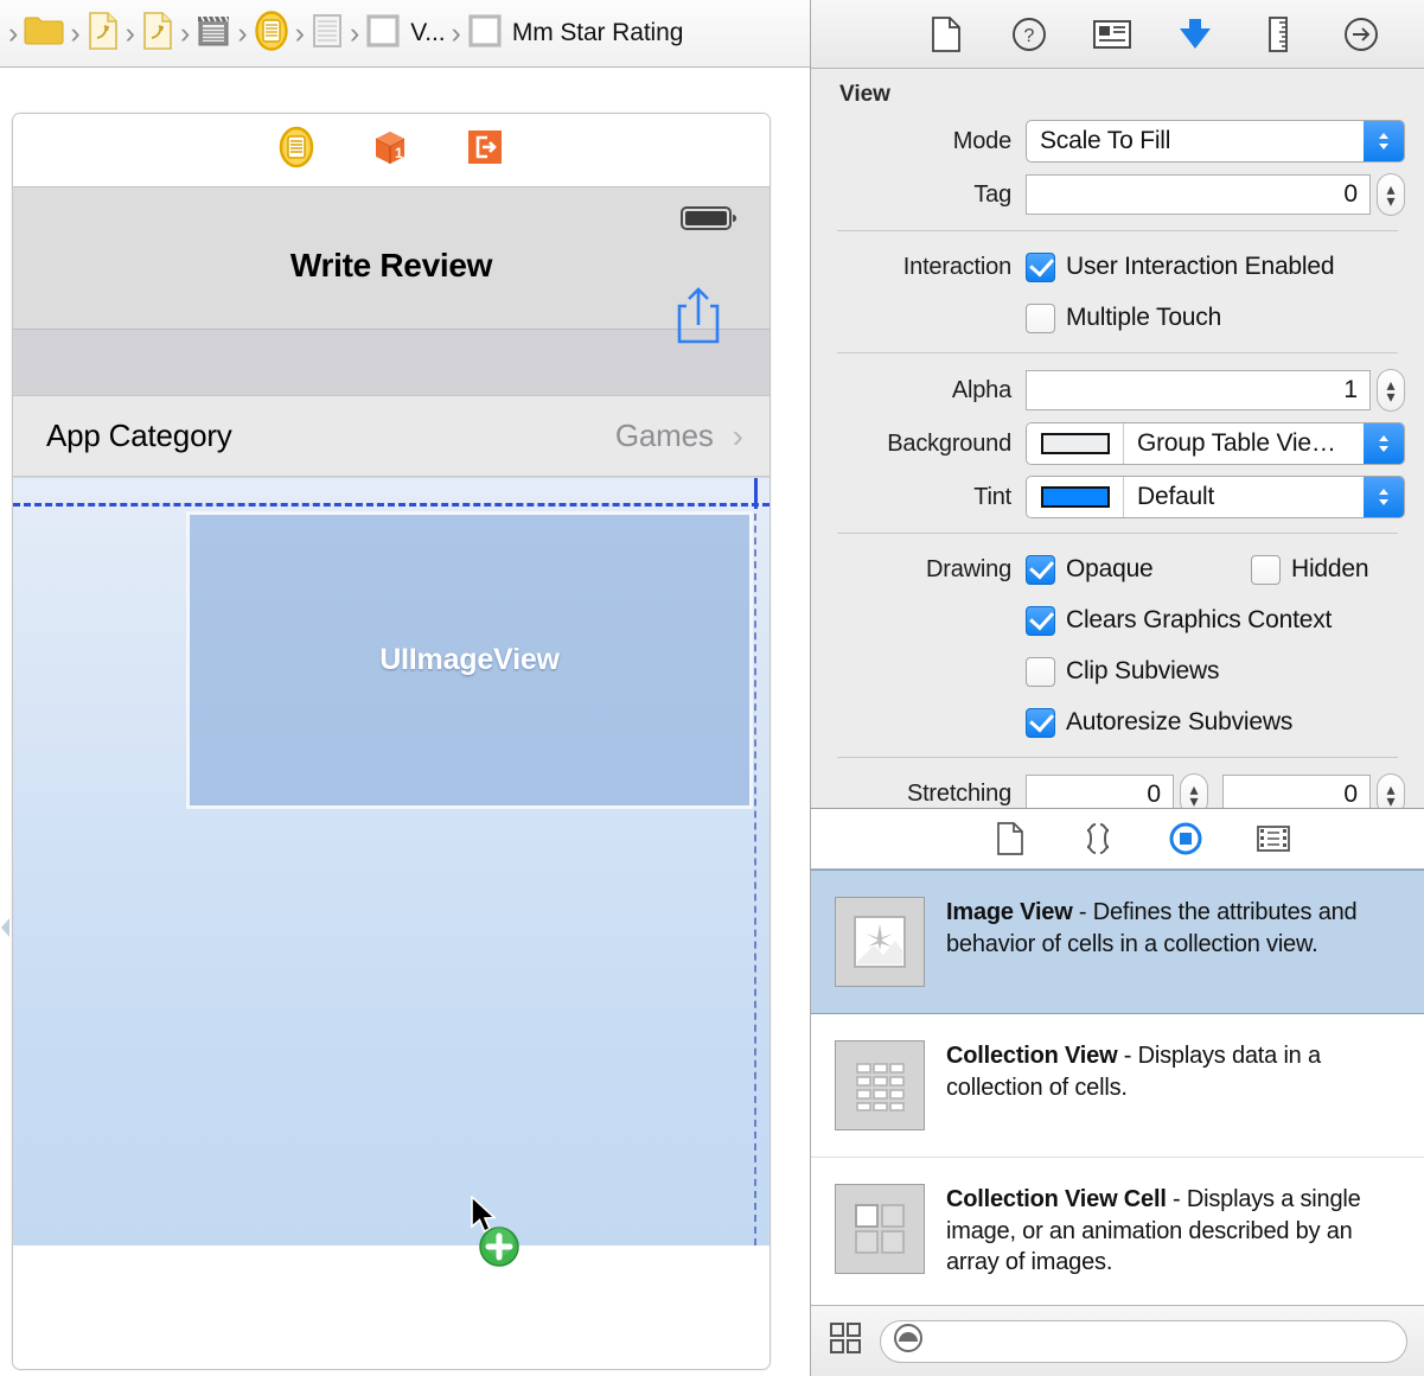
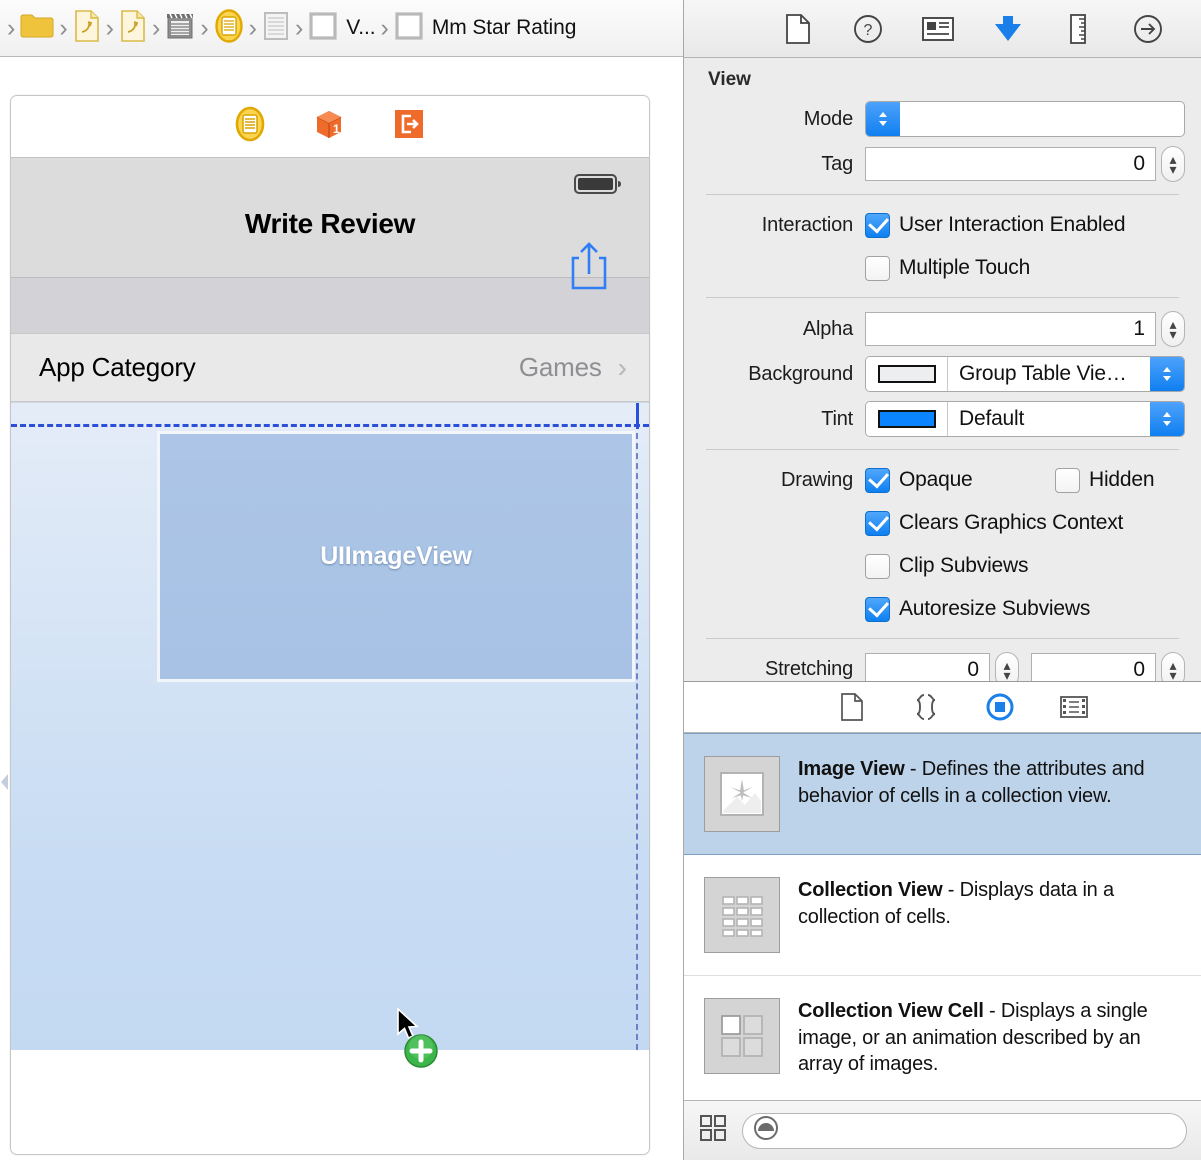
  ›
  ›
  ›
  ›
  ›
  ›
  ›
  V...
  ›
  Mm Star Rating
  1
  Write Review
  App Category
  Games
  ›
  UIImageView
  ?
  View
  Mode
- Scale To Fill
  Tag
  0
  ▴
  ▾
  Interaction
  User Interaction Enabled
  Multiple Touch
  Alpha
  1
  ▴
  ▾
  Background
  Group Table Vie…
  Tint
  Default
  Drawing
  Opaque
  Hidden
  Clears Graphics Context
  Clip Subviews
  Autoresize Subviews
  Stretching
  0
  ▴
  ▾
  0
  ▴
  ▾
  Image View - Defines the attributes and behavior of cells in a collection view.
  Collection View - Displays data in a collection of cells.
  Collection View Cell - Displays a single image, or an animation described by an array of images.
